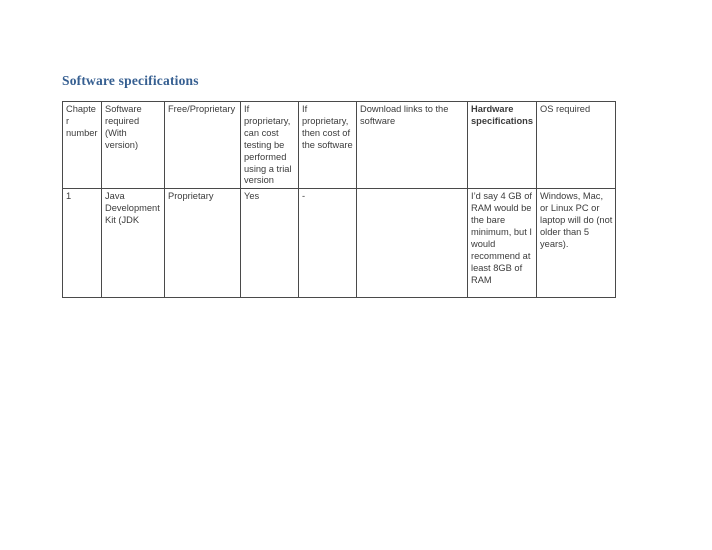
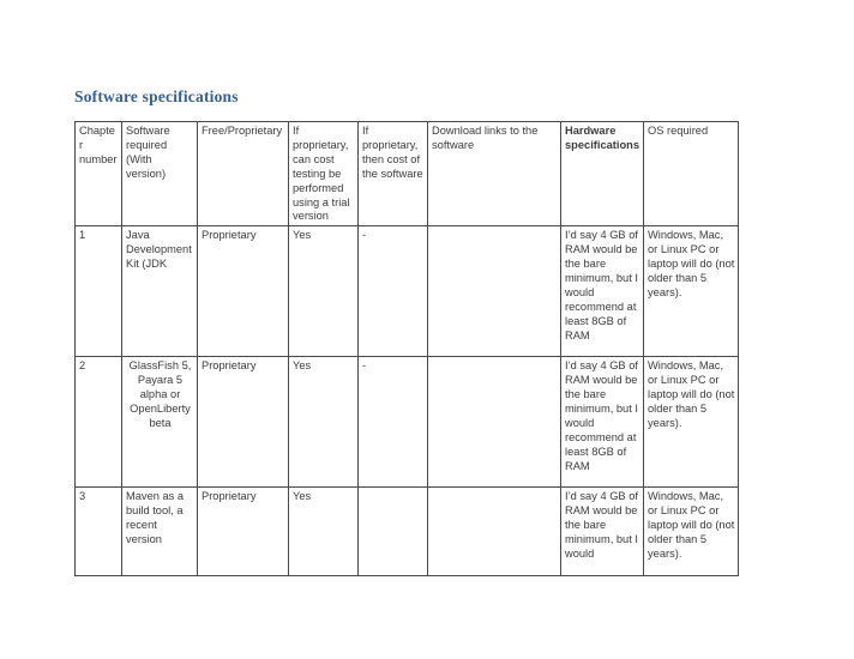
  Software specifications
  Chapter number	Software required (With version)	Free/Proprietary	If proprietary, can cost testing be performed using a trial version	If proprietary, then cost of the software	Download links to the software	Hardware specifications	OS required
  1	Java Development Kit (JDK	Proprietary	Yes	-		I’d say 4 GB of RAM would be the bare minimum, but I would recommend at least 8GB of RAM	Windows, Mac, or Linux PC or laptop will do (not older than 5 years).
+ 2	GlassFish 5, Payara 5 alpha or OpenLiberty beta	Proprietary	Yes	-		I’d say 4 GB of RAM would be the bare minimum, but I would recommend at least 8GB of RAM	Windows, Mac, or Linux PC or laptop will do (not older than 5 years).
+ 3	Maven as a build tool, a recent version	Proprietary	Yes			I’d say 4 GB of RAM would be the bare minimum, but I would	Windows, Mac, or Linux PC or laptop will do (not older than 5 years).
